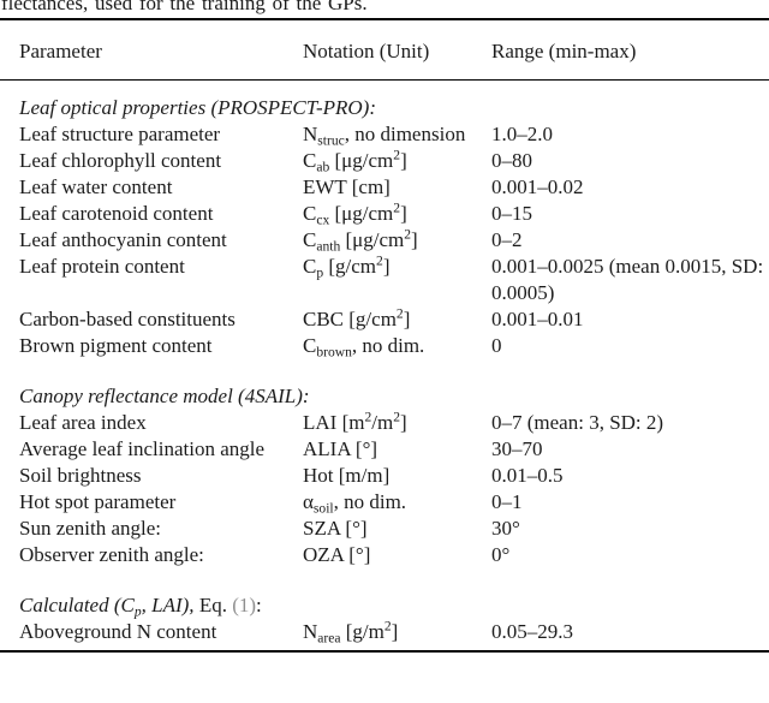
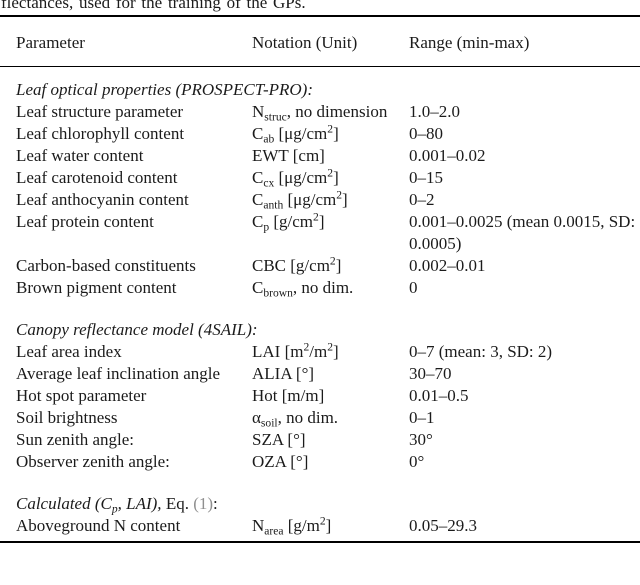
  flectances, used for the training of the GPs.
  Parameter
  Notation (Unit)
  Range (min-max)
  Leaf optical properties (PROSPECT-PRO):
  Leaf structure parameter
  Nstruc, no dimension
  1.0–2.0
  Leaf chlorophyll content
  Cab [μg/cm2]
  0–80
  Leaf water content
  EWT [cm]
  0.001–0.02
  Leaf carotenoid content
  Ccx [μg/cm2]
  0–15
  Leaf anthocyanin content
  Canth [μg/cm2]
  0–2
  Leaf protein content
  Cp [g/cm2]
  0.001–0.0025 (mean 0.0015, SD: 0.0005)
  Carbon-based constituents
  CBC [g/cm2]
- 0.001–0.01
+ 0.002–0.01
  Brown pigment content
  Cbrown, no dim.
  0
  Canopy reflectance model (4SAIL):
  Leaf area index
  LAI [m2/m2]
  0–7 (mean: 3, SD: 2)
  Average leaf inclination angle
  ALIA [°]
  30–70
- Soil brightness
+ Hot spot parameter
  Hot [m/m]
  0.01–0.5
- Hot spot parameter
+ Soil brightness
  αsoil, no dim.
  0–1
  Sun zenith angle:
  SZA [°]
  30°
  Observer zenith angle:
  OZA [°]
  0°
  Calculated (Cp, LAI), Eq. (1):
  Aboveground N content
  Narea [g/m2]
  0.05–29.3
